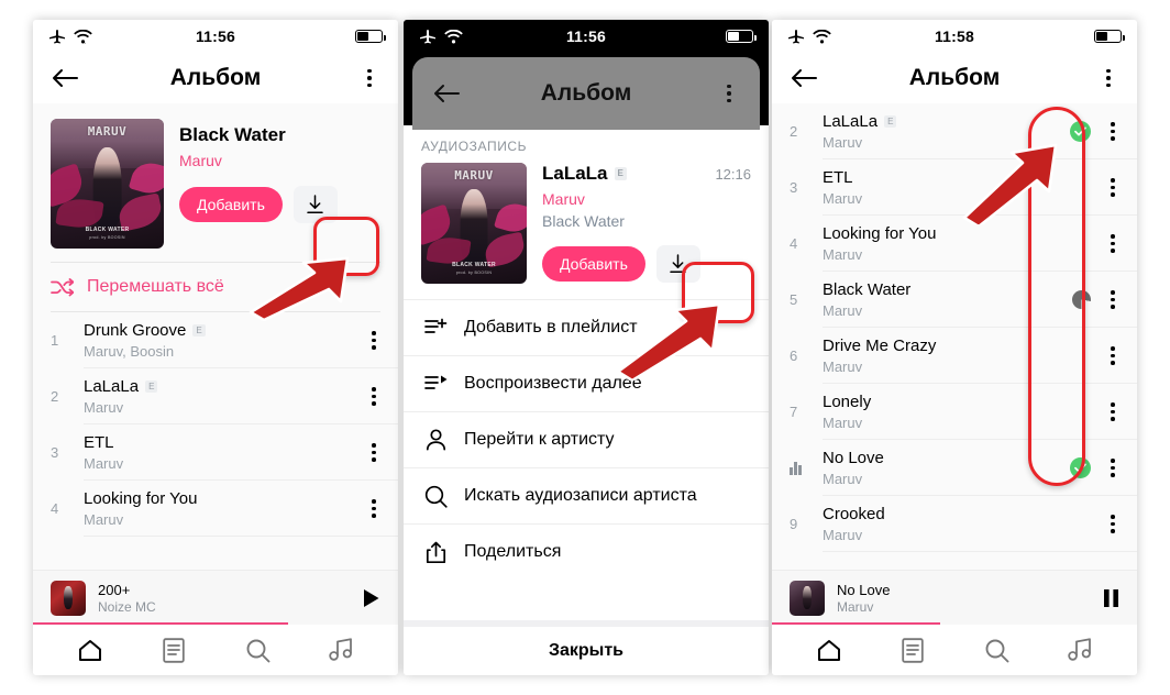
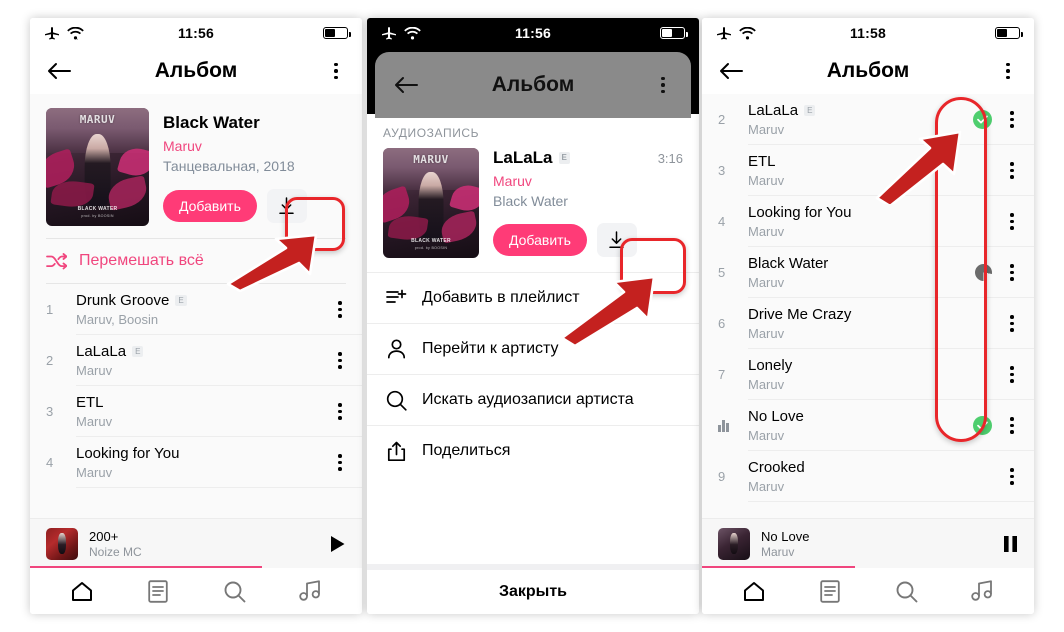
  11:56
  Альбом
  MARUV
  Black Water
  Maruv
+ Танцевальная, 2018
  Добавить
  Перемешать всё
  1
  Drunk Groove
  E
  Maruv, Boosin
  2
  LaLaLa
  E
  Maruv
  3
  ETL
  Maruv
  4
  Looking for You
  Maruv
  200+
  Noize MC
  11:56
  Альбом
  АУДИОЗАПИСЬ
  MARUV
  LaLaLa
  E
- 12:16
+ 3:16
  Maruv
  Black Water
  Добавить
  Добавить в плейлист
- Воспроизвести далее
  Перейти к артисту
  Искать аудиозаписи артиста
  Поделиться
  Закрыть
  11:58
  Альбом
  2
  LaLaLa
  E
  Maruv
  3
  ETL
  Maruv
  4
  Looking for You
  Maruv
  5
  Black Water
  Maruv
  6
  Drive Me Crazy
  Maruv
  7
  Lonely
  Maruv
  No Love
  Maruv
  9
  Crooked
  Maruv
  No Love
  Maruv
